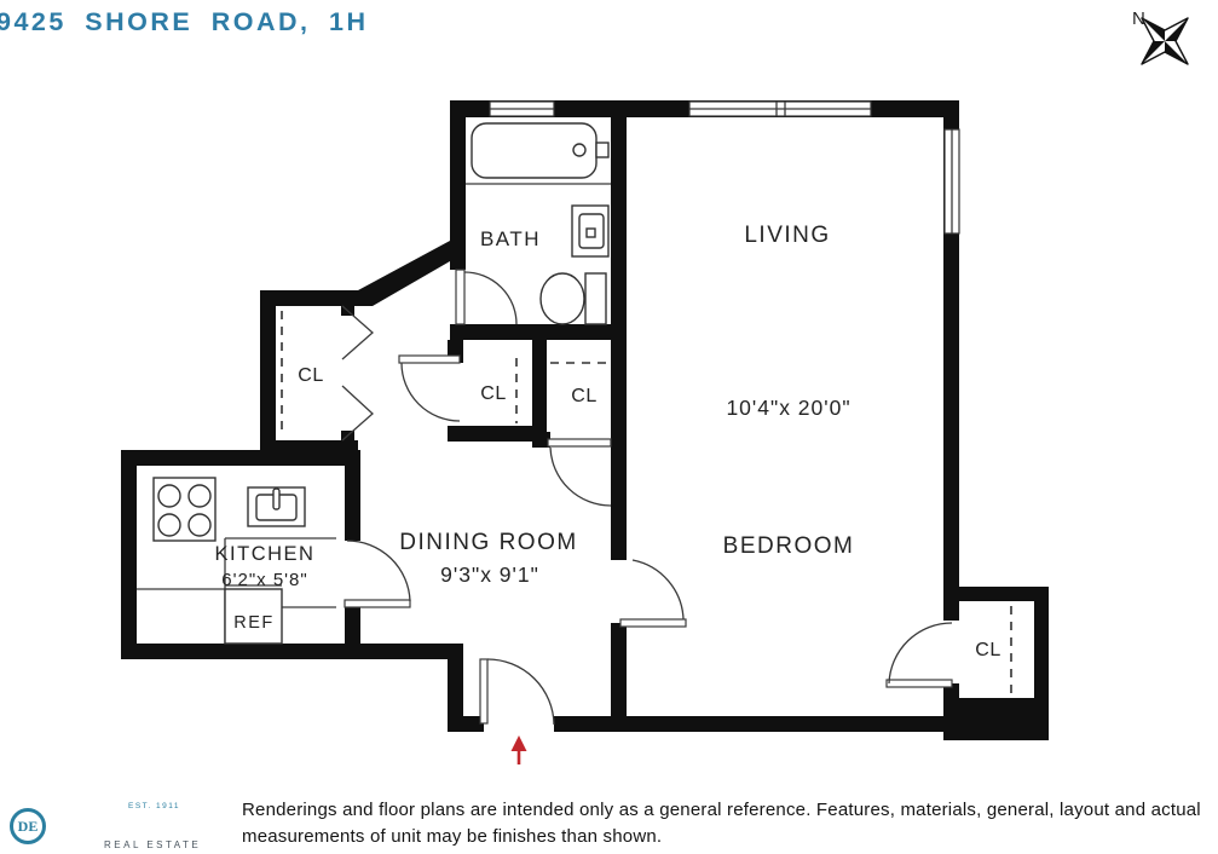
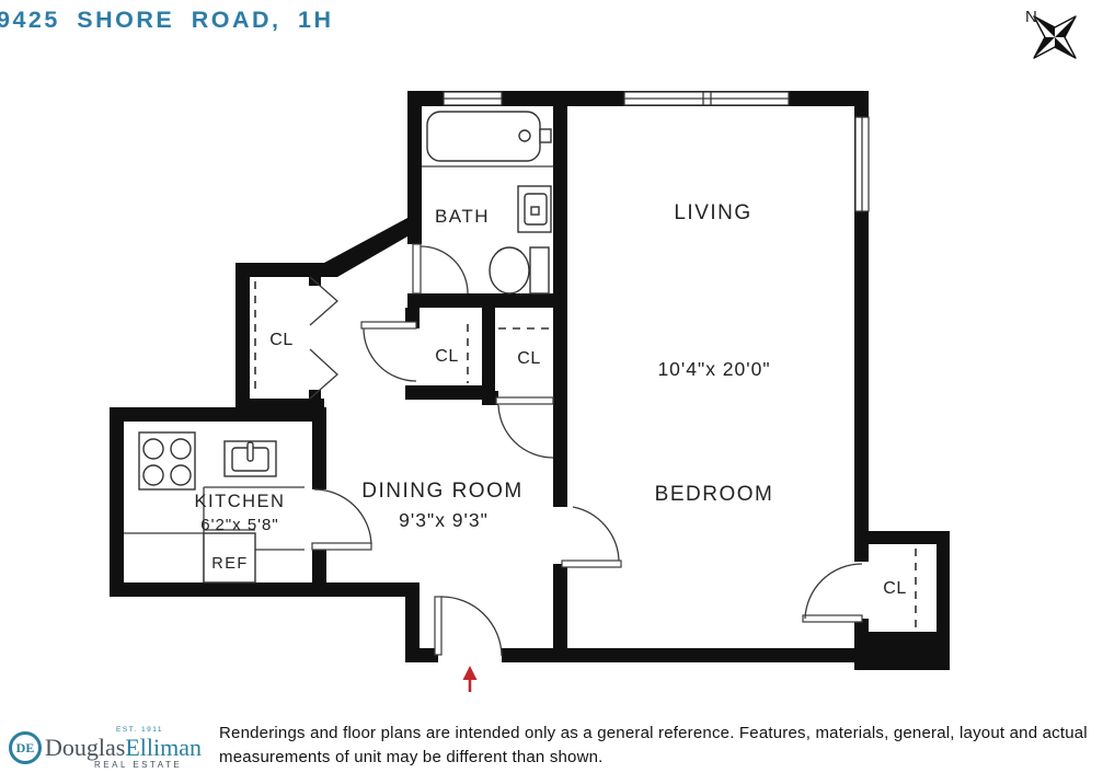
  9425 SHORE ROAD, 1H
  N
  BATH
  LIVING
  10'4"x 20'0"
  BEDROOM
  DINING ROOM
- 9'3"x 9'1"
+ 9'3"x 9'3"
  KITCHEN
  6'2"x 5'8"
  REF
  CL
  CL
  CL
  CL
  DE
+ DouglasElliman
  REAL ESTATE
  Renderings and floor plans are intended only as a general reference. Features, materials, general, layout and actual
- measurements of unit may be finishes than shown.
+ measurements of unit may be different than shown.
